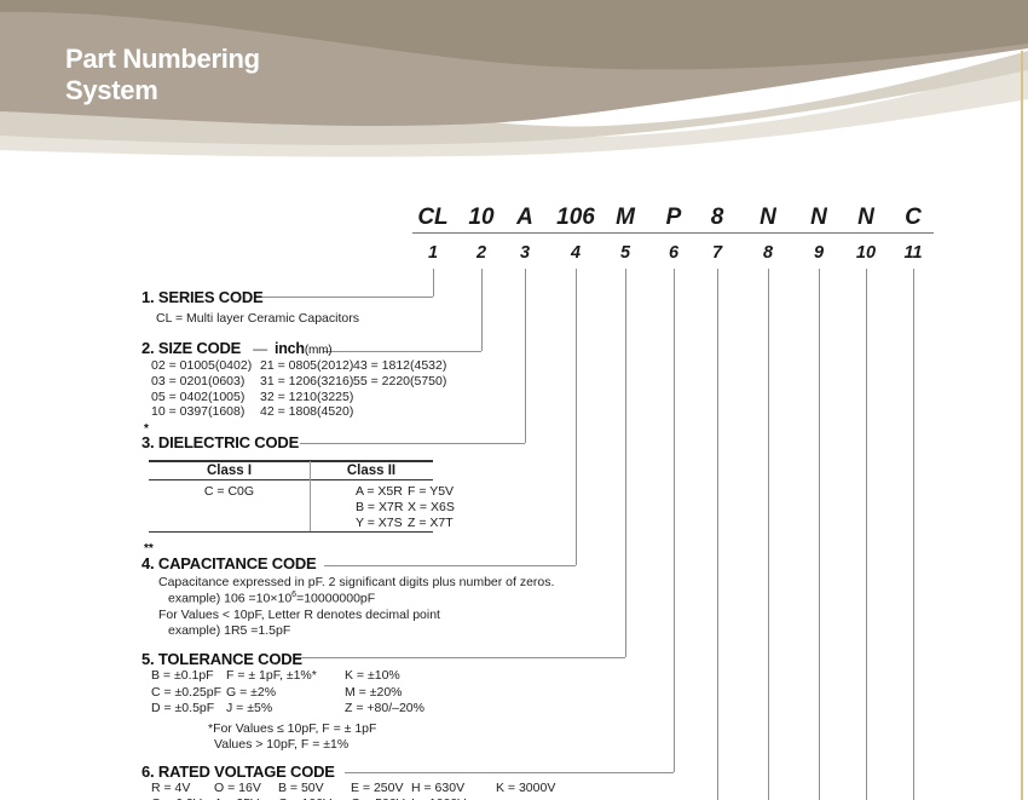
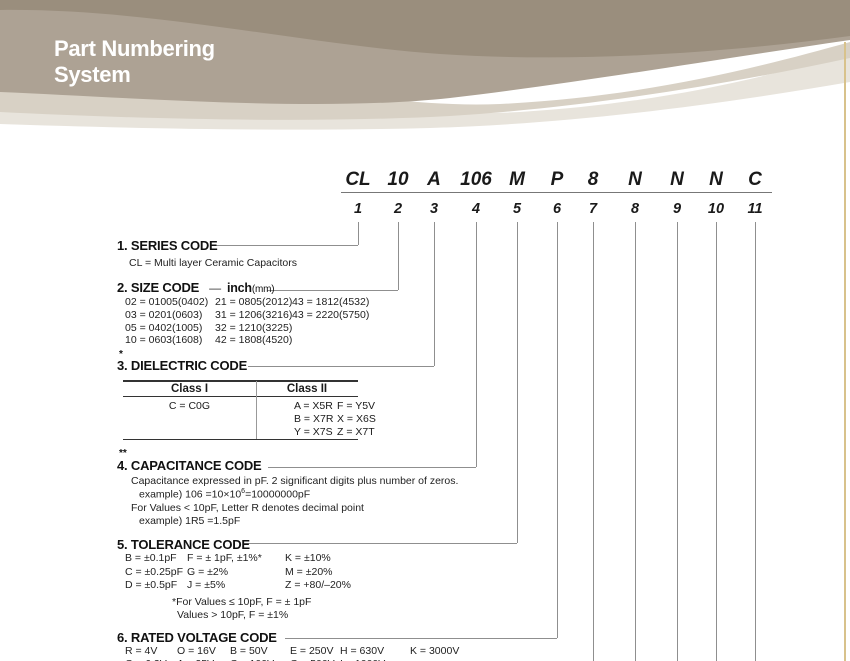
  Part Numbering
  System
  CL
  10
  A
  106
  M
  P
  8
  N
  N
  N
  C
  1
  2
  3
  4
  5
  6
  7
  8
  9
  10
  11
  1. SERIES CODE
  CL = Multi layer Ceramic Capacitors
  2. SIZE CODE — inch(mm)
  02 = 01005(0402) 21 = 0805(2012)43 = 1812(4532)
- 03 = 0201(0603) 31 = 1206(3216)55 = 2220(5750)
+ 03 = 0201(0603) 31 = 1206(3216)43 = 2220(5750)
  05 = 0402(1005) 32 = 1210(3225)
- 10 = 0397(1608) 42 = 1808(4520)
+ 10 = 0603(1608) 42 = 1808(4520)
  *
  3. DIELECTRIC CODE
  Class I
  Class II
  C = C0G
  A = X5R F = Y5V
  B = X7R X = X6S
  Y = X7S Z = X7T
  **
  4. CAPACITANCE CODE
  Capacitance expressed in pF. 2 significant digits plus number of zeros.
  example) 106 =10×10 =10000000pF
  For Values < 10pF, Letter R denotes decimal point
  example) 1R5 =1.5pF
  5. TOLERANCE CODE
  B = ±0.1pF F = ± 1pF, ±1%* K = ±10%
  C = ±0.25pF G = ±2% M = ±20%
  D = ±0.5pF J = ±5% Z = +80/–20%
  *For Values ≤ 10pF, F = ± 1pF
  Values > 10pF, F = ±1%
  6. RATED VOLTAGE CODE
  R = 4V
  O = 16V
  B = 50V
  E = 250V
  H = 630V
  K = 3000V
